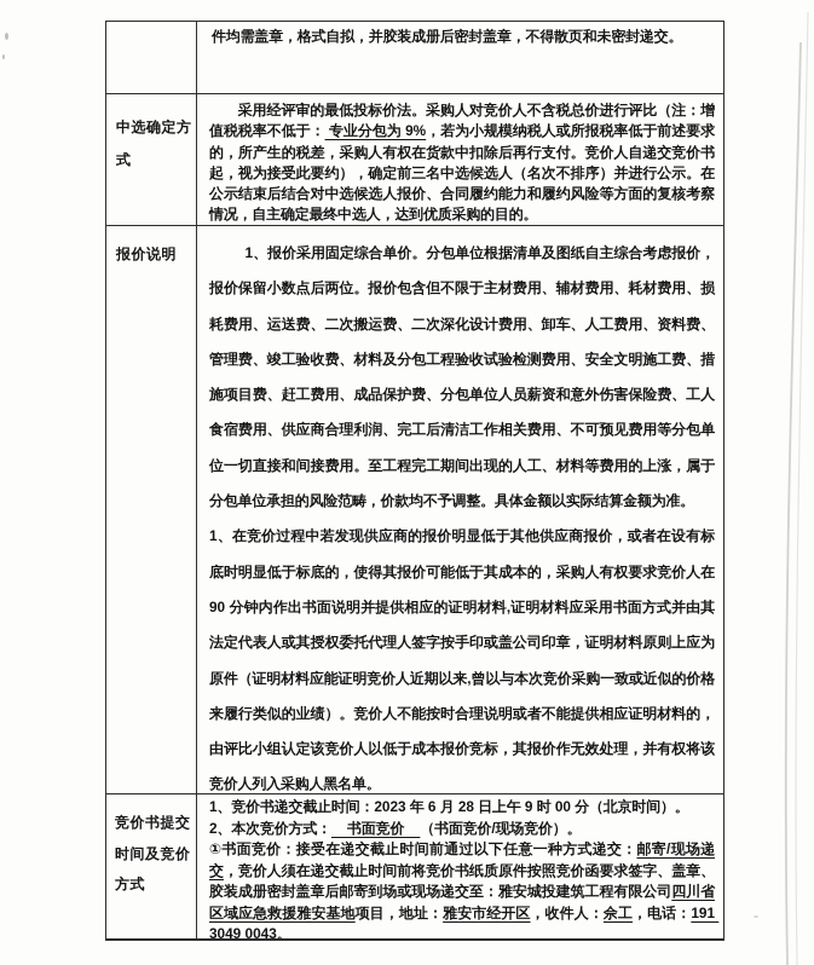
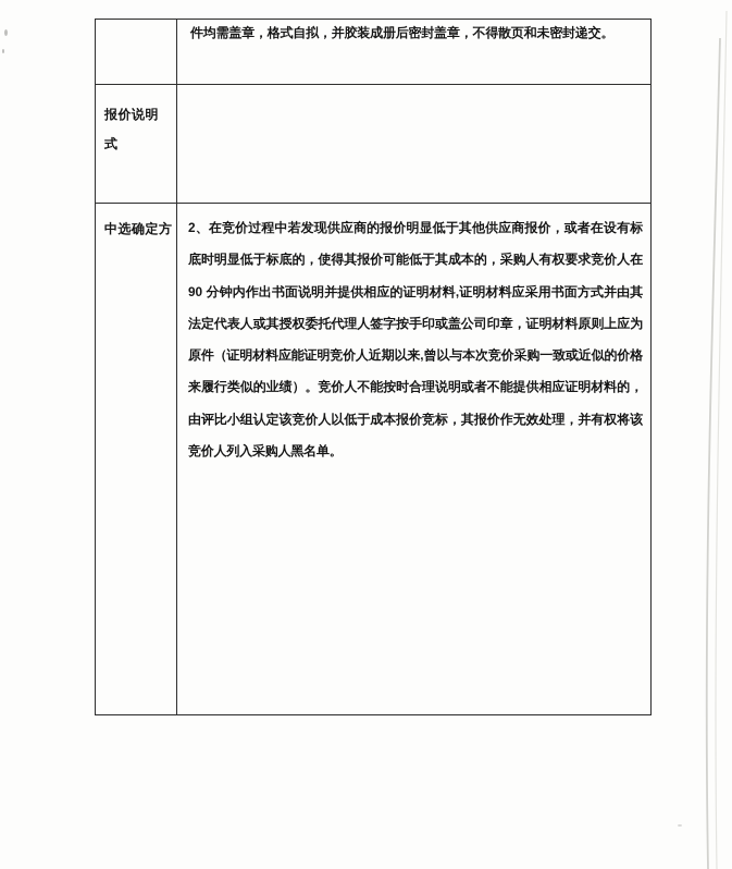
  件均需盖章，格式自拟，并胶装成册后密封盖章，不得散页和未密封递交。
- 中选确定方
+ 报价说明
  式
- 采用经评审的最低投标价法。采购人对竞价人不含税总价进行评比（注：增值税税率不低于： 专业分包为 9%，若为小规模纳税人或所报税率低于前述要求的，所产生的税差，采购人有权在货款中扣除后再行支付。竞价人自递交竞价书起，视为接受此要约），确定前三名中选候选人（名次不排序）并进行公示。在公示结束后结合对中选候选人报价、合同履约能力和履约风险等方面的复核考察情况，自主确定最终中选人，达到优质采购的目的。
- 报价说明
+ 中选确定方
- 1、报价采用固定综合单价。分包单位根据清单及图纸自主综合考虑报价，报价保留小数点后两位。报价包含但不限于主材费用、辅材费用、耗材费用、损耗费用、运送费、二次搬运费、二次深化设计费用、卸车、人工费用、资料费、管理费、竣工验收费、材料及分包工程验收试验检测费用、安全文明施工费、措施项目费、赶工费用、成品保护费、分包单位人员薪资和意外伤害保险费、工人食宿费用、供应商合理利润、完工后清洁工作相关费用、不可预见费用等分包单位一切直接和间接费用。至工程完工期间出现的人工、材料等费用的上涨，属于分包单位承担的风险范畴，价款均不予调整。具体金额以实际结算金额为准。
- 1、在竞价过程中若发现供应商的报价明显低于其他供应商报价，或者在设有标底时明显低于标底的，使得其报价可能低于其成本的，采购人有权要求竞价人在 90 分钟内作出书面说明并提供相应的证明材料,证明材料应采用书面方式并由其法定代表人或其授权委托代理人签字按手印或盖公司印章，证明材料原则上应为原件（证明材料应能证明竞价人近期以来,曾以与本次竞价采购一致或近似的价格来履行类似的业绩）。竞价人不能按时合理说明或者不能提供相应证明材料的，由评比小组认定该竞价人以低于成本报价竞标，其报价作无效处理，并有权将该竞价人列入采购人黑名单。
+ 2、在竞价过程中若发现供应商的报价明显低于其他供应商报价，或者在设有标底时明显低于标底的，使得其报价可能低于其成本的，采购人有权要求竞价人在 90 分钟内作出书面说明并提供相应的证明材料,证明材料应采用书面方式并由其法定代表人或其授权委托代理人签字按手印或盖公司印章，证明材料原则上应为原件（证明材料应能证明竞价人近期以来,曾以与本次竞价采购一致或近似的价格来履行类似的业绩）。竞价人不能按时合理说明或者不能提供相应证明材料的，由评比小组认定该竞价人以低于成本报价竞标，其报价作无效处理，并有权将该竞价人列入采购人黑名单。
- 竞价书提交
- 时间及竞价
- 方式
- 1、竞价书递交截止时间：2023 年 6 月 28 日上午 9 时 00 分（北京时间）。
- 2、本次竞价方式： 书面竞价 （书面竞价/现场竞价）。
- ①书面竞价：接受在递交截止时间前通过以下任意一种方式递交：邮寄/现场递交，竞价人须在递交截止时间前将竞价书纸质原件按照竞价函要求签字、盖章、胶装成册密封盖章后邮寄到场或现场递交至：雅安城投建筑工程有限公司四川省区域应急救援雅安基地项目，地址：雅安市经开区，收件人：佘工，电话：191 3049 0043。
